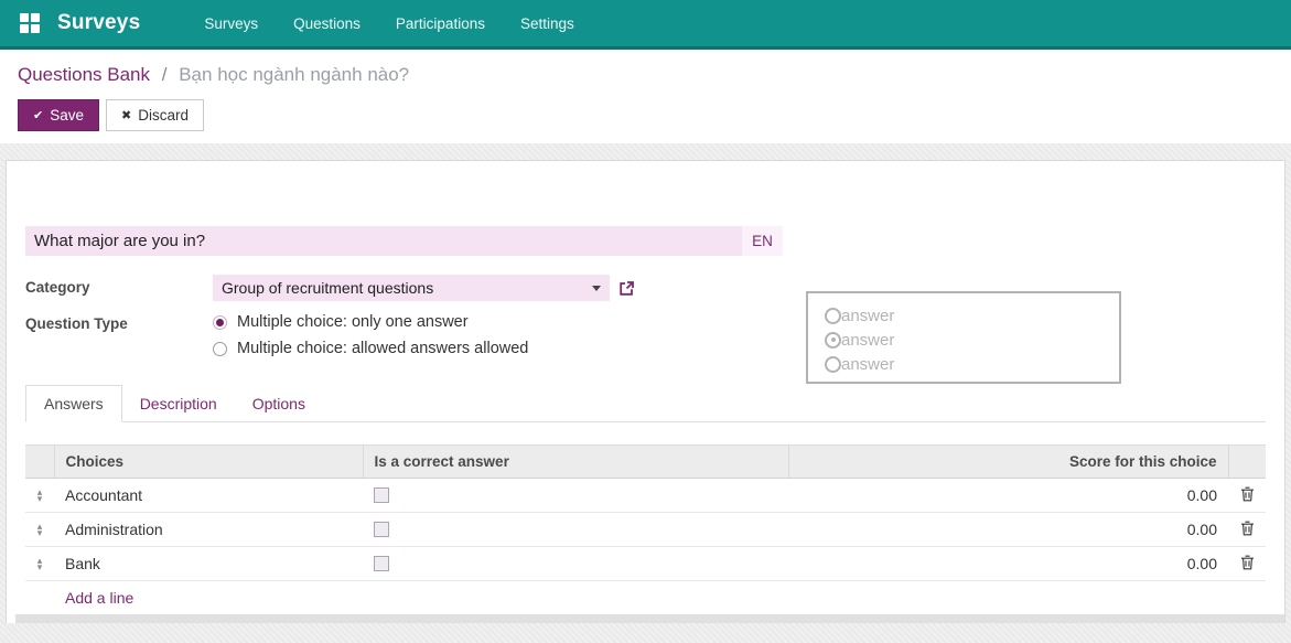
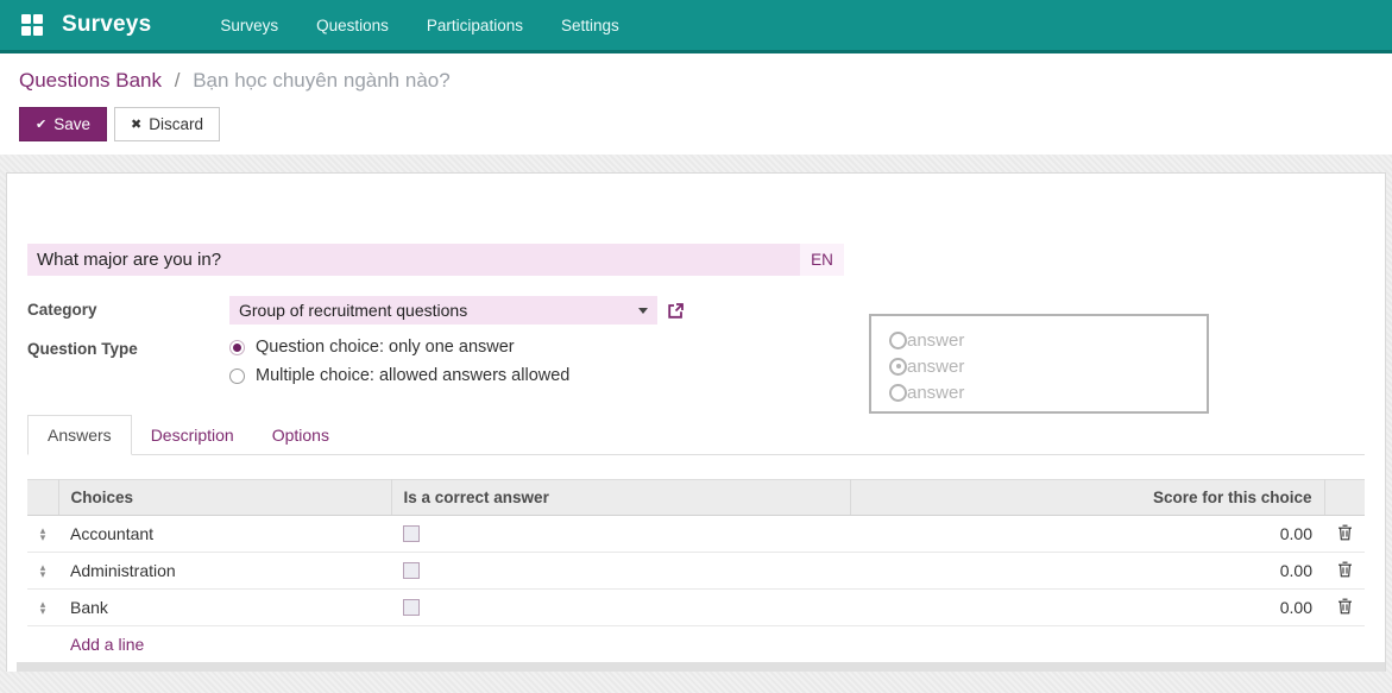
  Surveys
  Surveys
  Questions
  Participations
  Settings
- Questions Bank / Bạn học ngành ngành nào?
+ Questions Bank / Bạn học chuyên ngành nào?
  ✔
  Save
  ✖
  Discard
  What major are you in?
  EN
  Category
  Group of recruitment questions
  Question Type
- Multiple choice: only one answer
+ Question choice: only one answer
  Multiple choice: allowed answers allowed
  answer
  answer
  answer
  Answers
  Description
  Options
  	Choices	Is a correct answer	Score for this choice
  ▴▾	Accountant		0.00
  ▴▾	Administration		0.00
  ▴▾	Bank		0.00
  	Add a line
